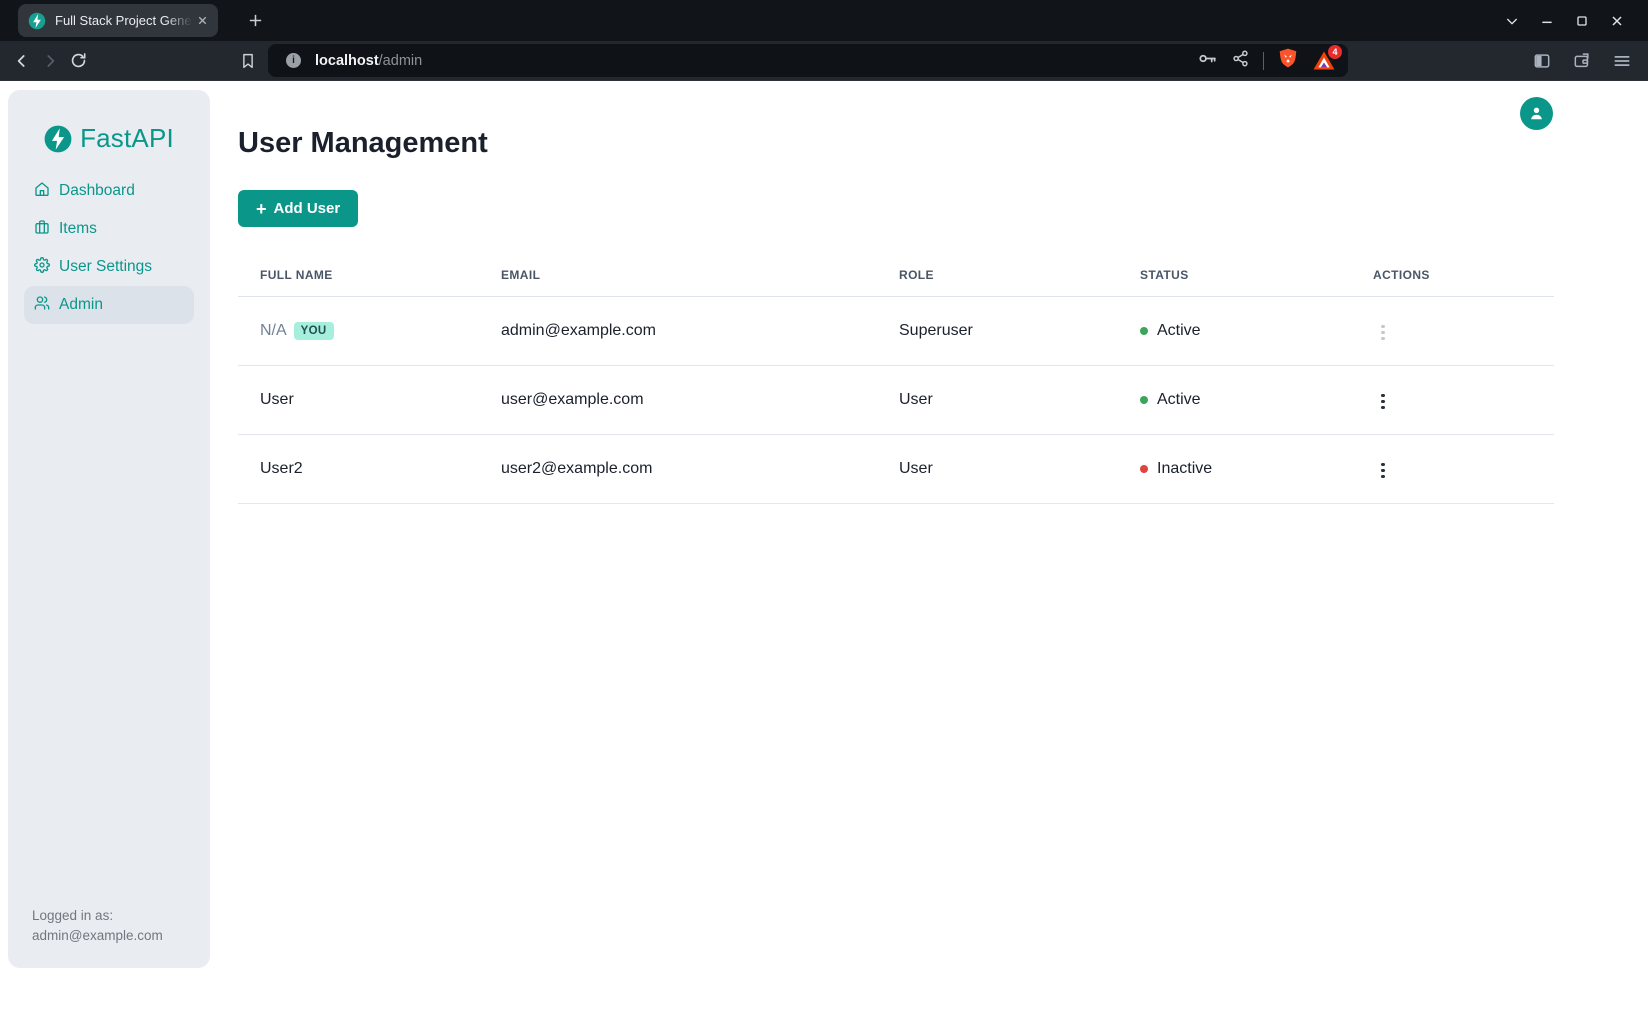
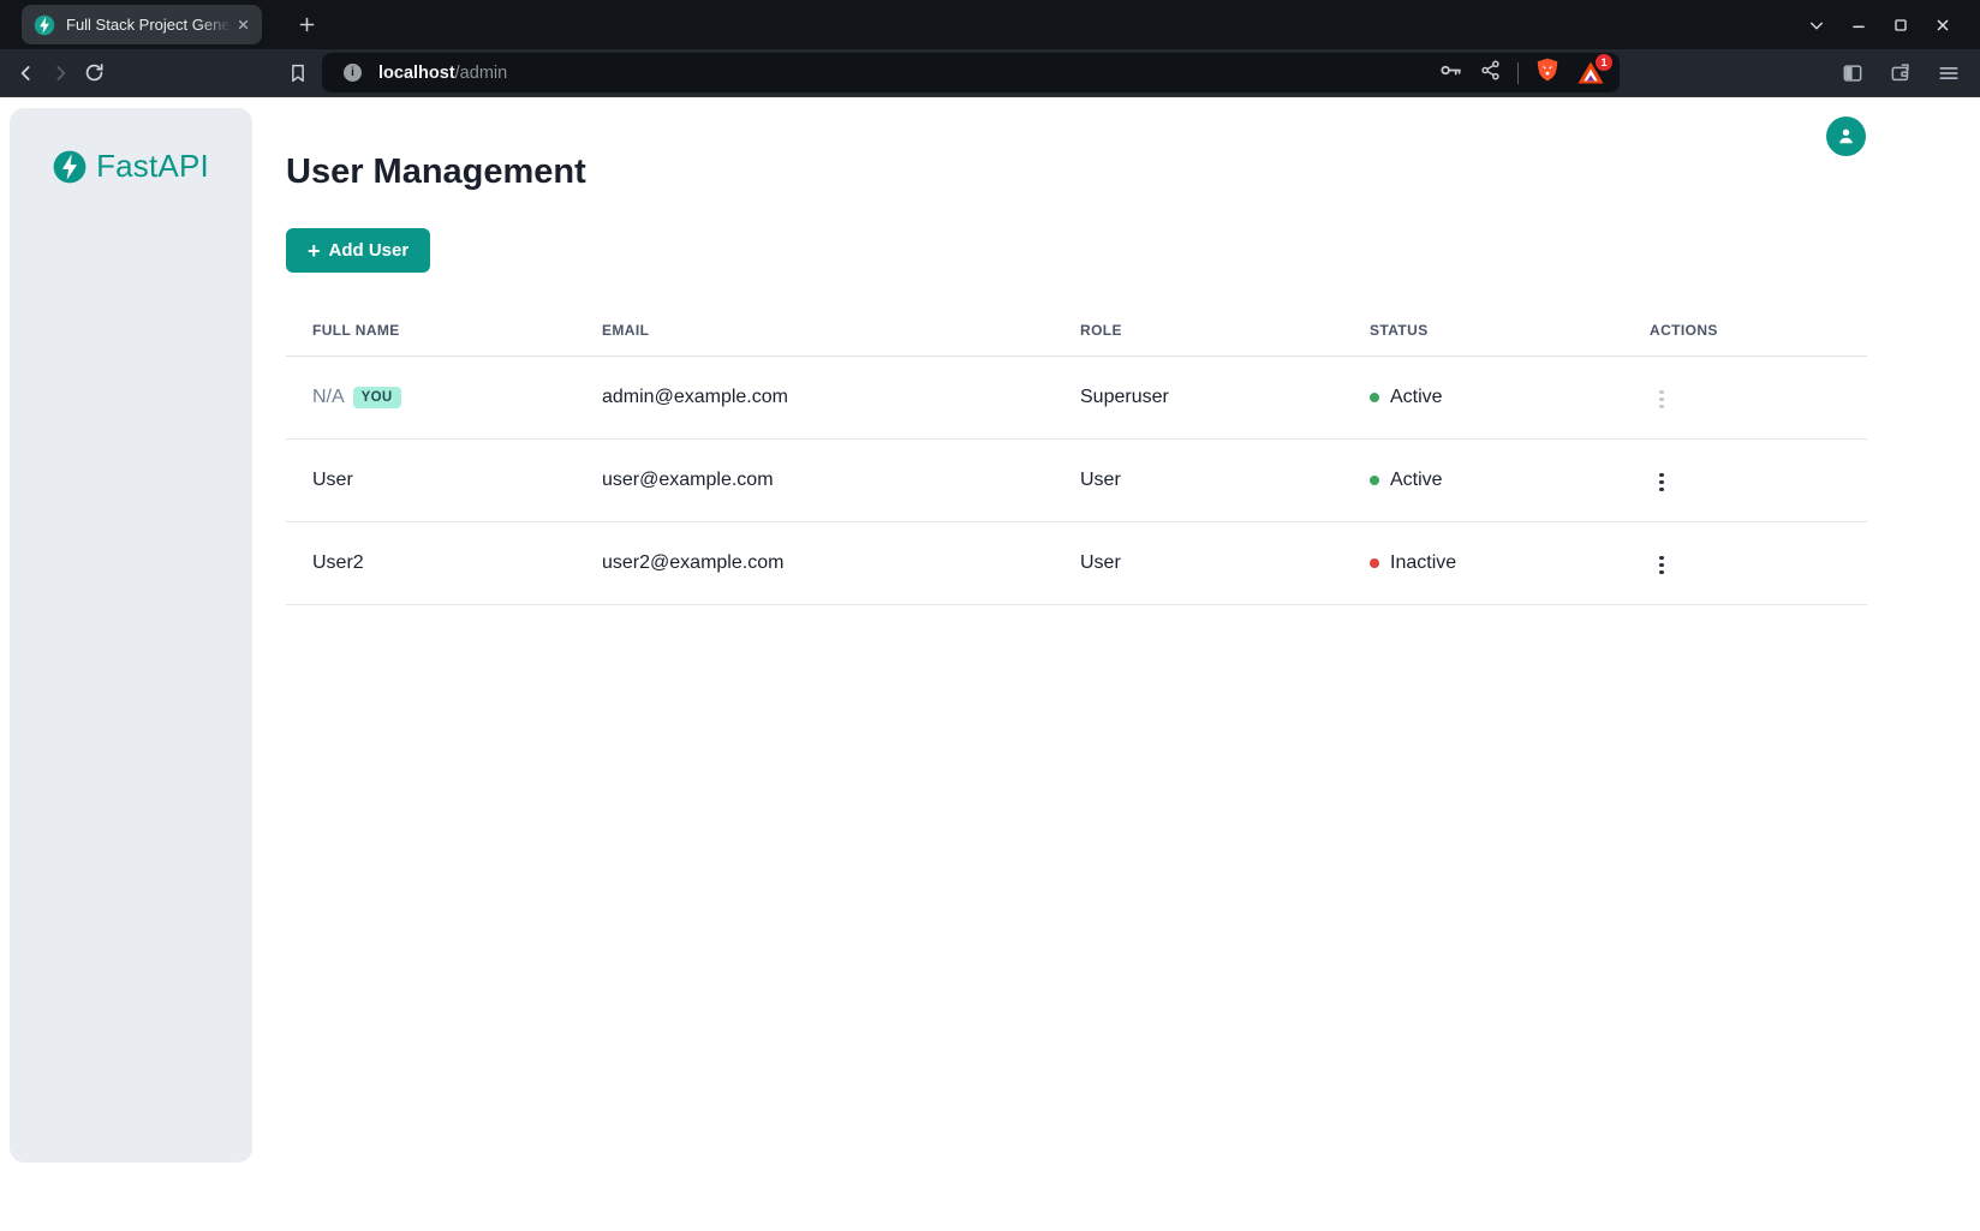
  Full Stack Project Gene
  i
  localhost/admin
- 4
+ 1
  FastAPI
- Dashboard
- Items
- User Settings
- Admin
- Logged in as:
- admin@example.com
  User Management
  +
  Add User
  FULL NAME	EMAIL	ROLE	STATUS	ACTIONS
  N/A YOU	admin@example.com	Superuser	Active
  User	user@example.com	User	Active
  User2	user2@example.com	User	Inactive
